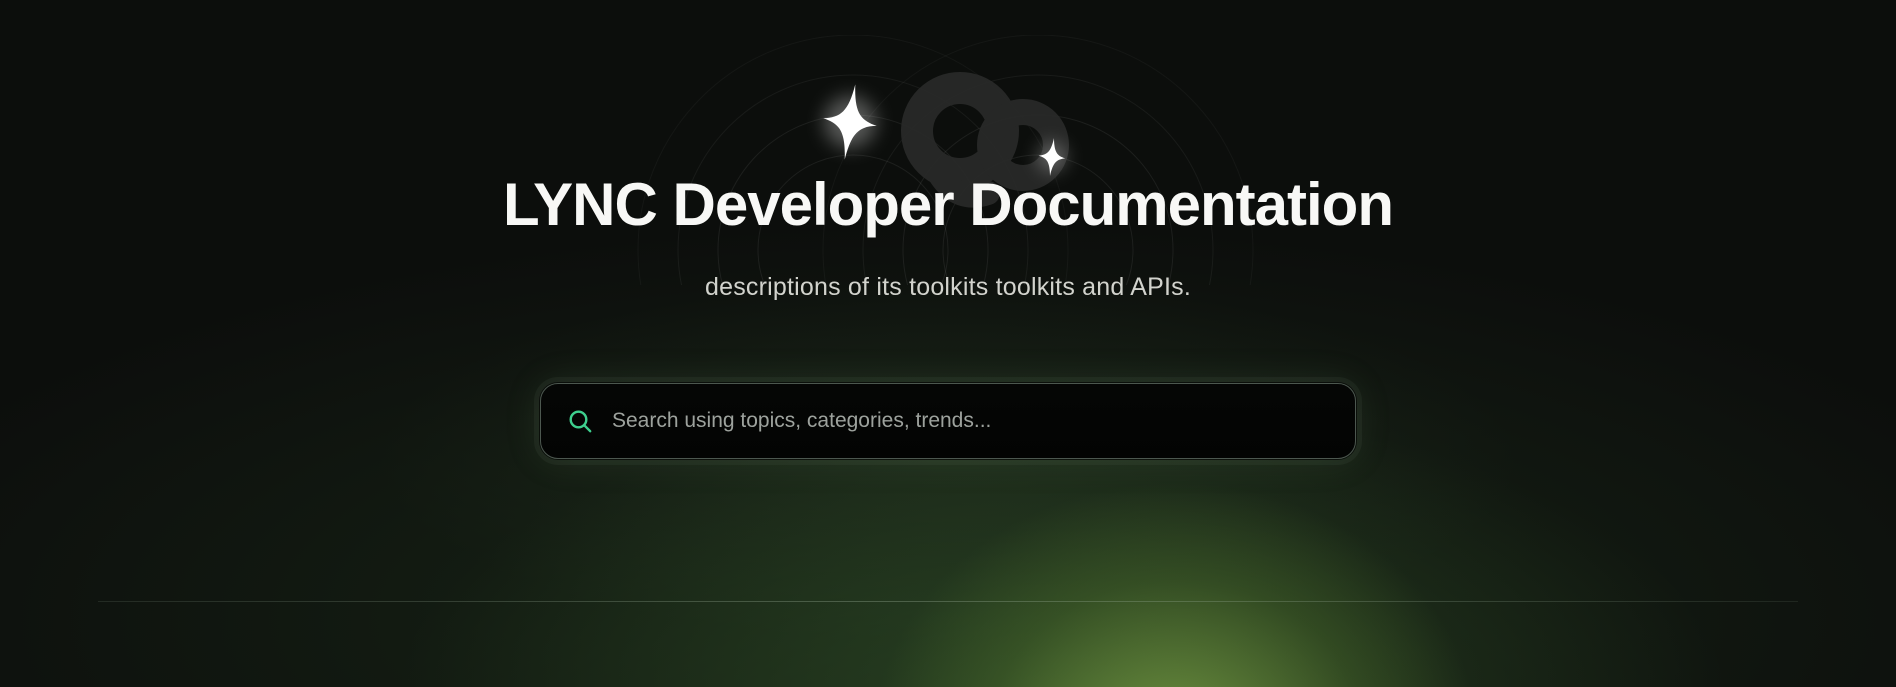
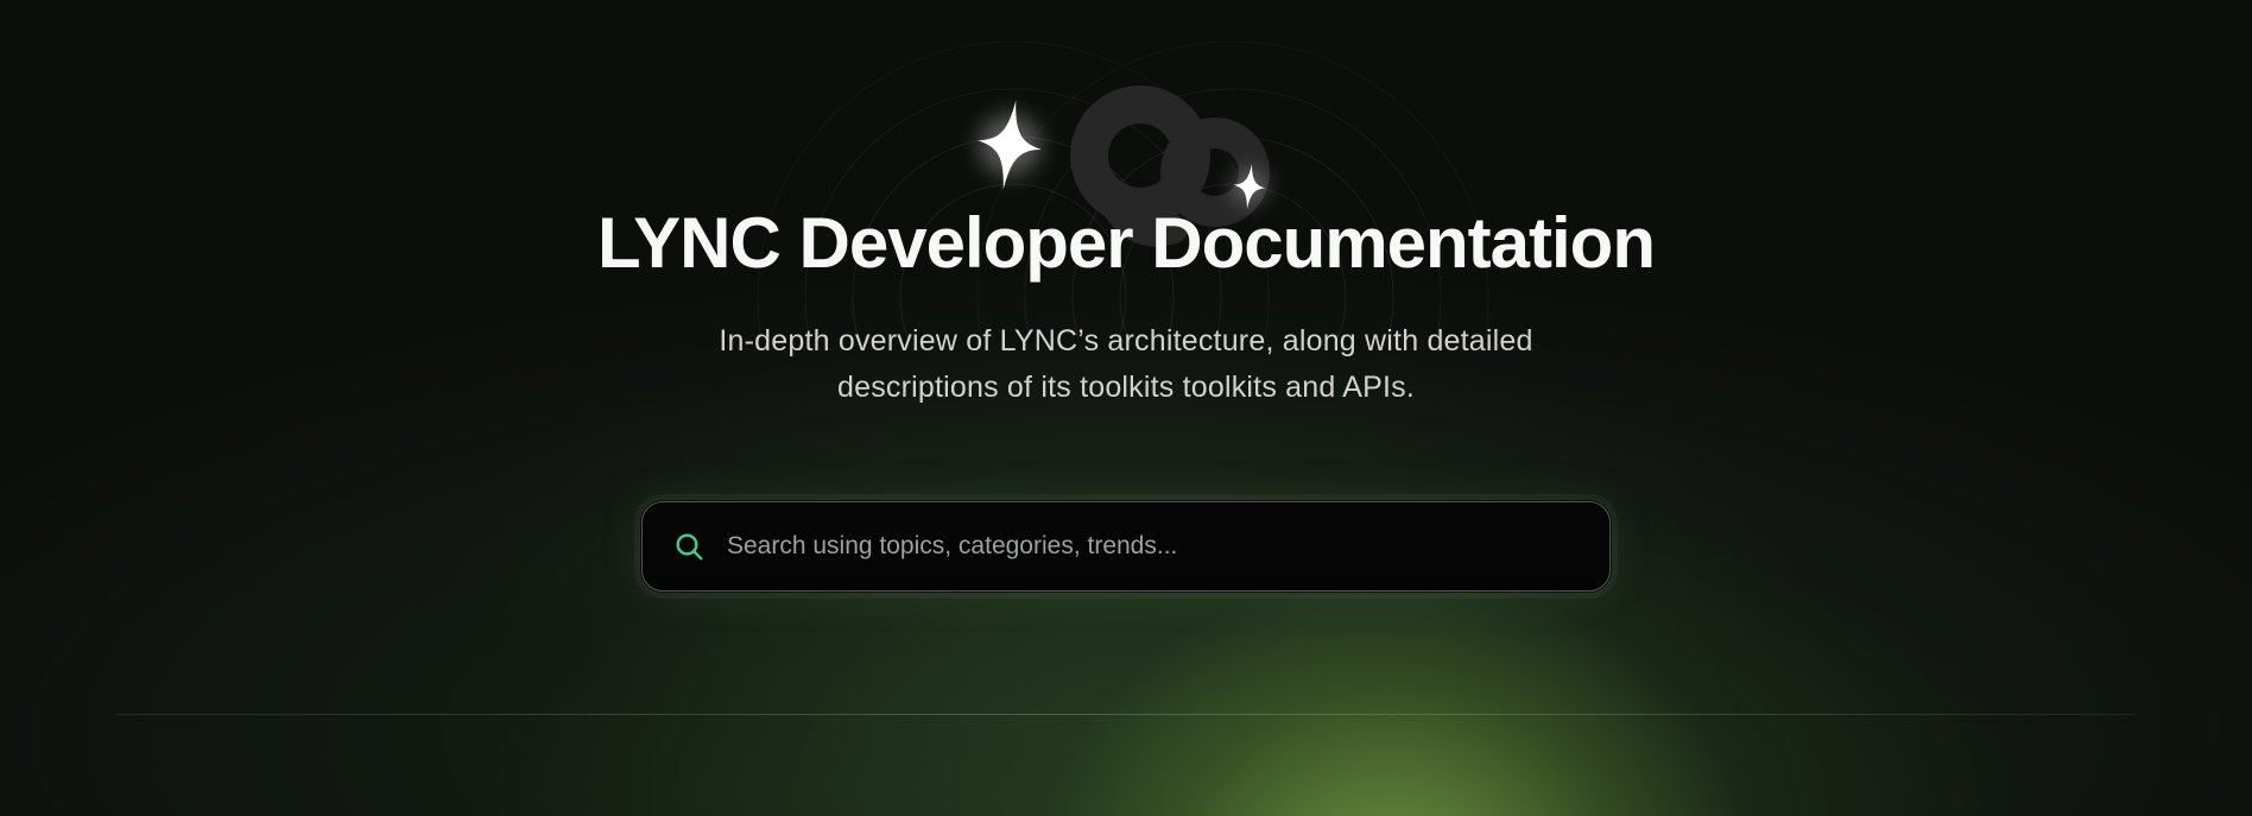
  LYNC Developer Documentation
+ In-depth overview of LYNC’s architecture, along with detailed
  descriptions of its toolkits toolkits and APIs.
  Search using topics, categories, trends...
